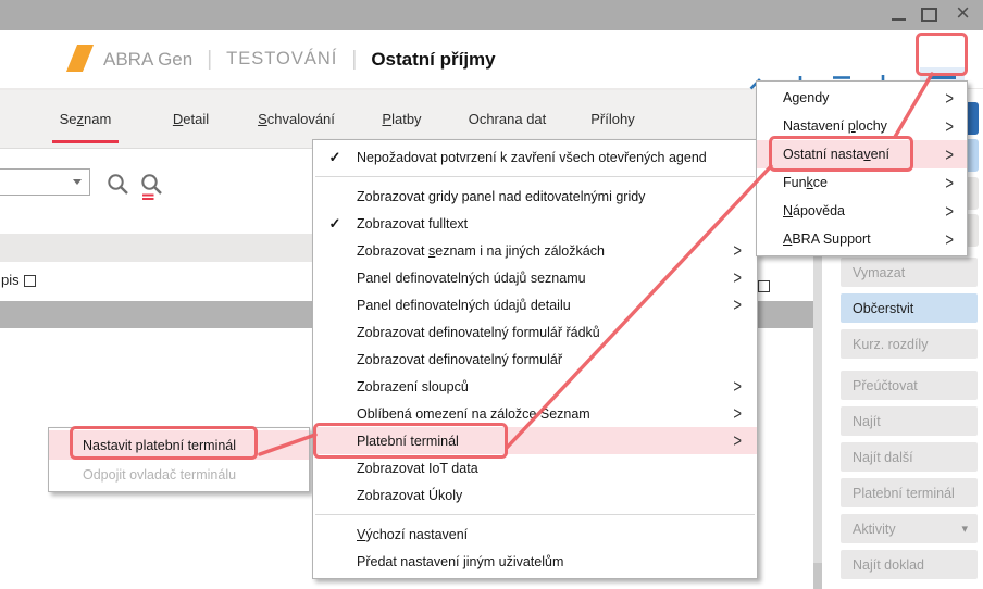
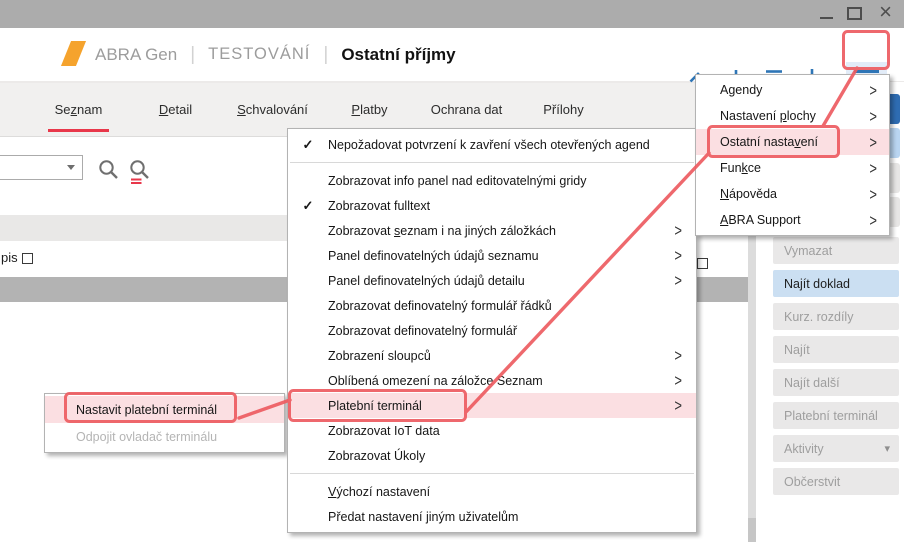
  ×
  ABRA Gen
  |
  TESTOVÁNÍ
  |
  Ostatní příjmy
  Seznam
  Detail
  Schvalování
  Platby
  Ochrana dat
  Přílohy
  pis
  Vymazat
- Občerstvit
+ Najít doklad
  Kurz. rozdíly
- Přeúčtovat
  Najít
  Najít další
  Platební terminál
  Aktivity
  ▾
- Najít doklad
+ Občerstvit
  Nastavit platební terminál
  Odpojit ovladač terminálu
  ✓
  Nepožadovat potvrzení k zavření všech otevřených agend
- Zobrazovat gridy panel nad editovatelnými gridy
+ Zobrazovat info panel nad editovatelnými gridy
  ✓
  Zobrazovat fulltext
  Zobrazovat seznam i na jiných záložkách
  >
  Panel definovatelných údajů seznamu
  >
  Panel definovatelných údajů detailu
  >
  Zobrazovat definovatelný formulář řádků
  Zobrazovat definovatelný formulář
  Zobrazení sloupců
  >
  Oblíbená omezení na záložce Seznam
  >
  Platební terminál
  >
  Zobrazovat IoT data
  Zobrazovat Úkoly
  Výchozí nastavení
  Předat nastavení jiným uživatelům
  Agendy
  >
  Nastavení plochy
  >
  Ostatní nastavení
  >
  Funkce
  >
  Nápověda
  >
  ABRA Support
  >
